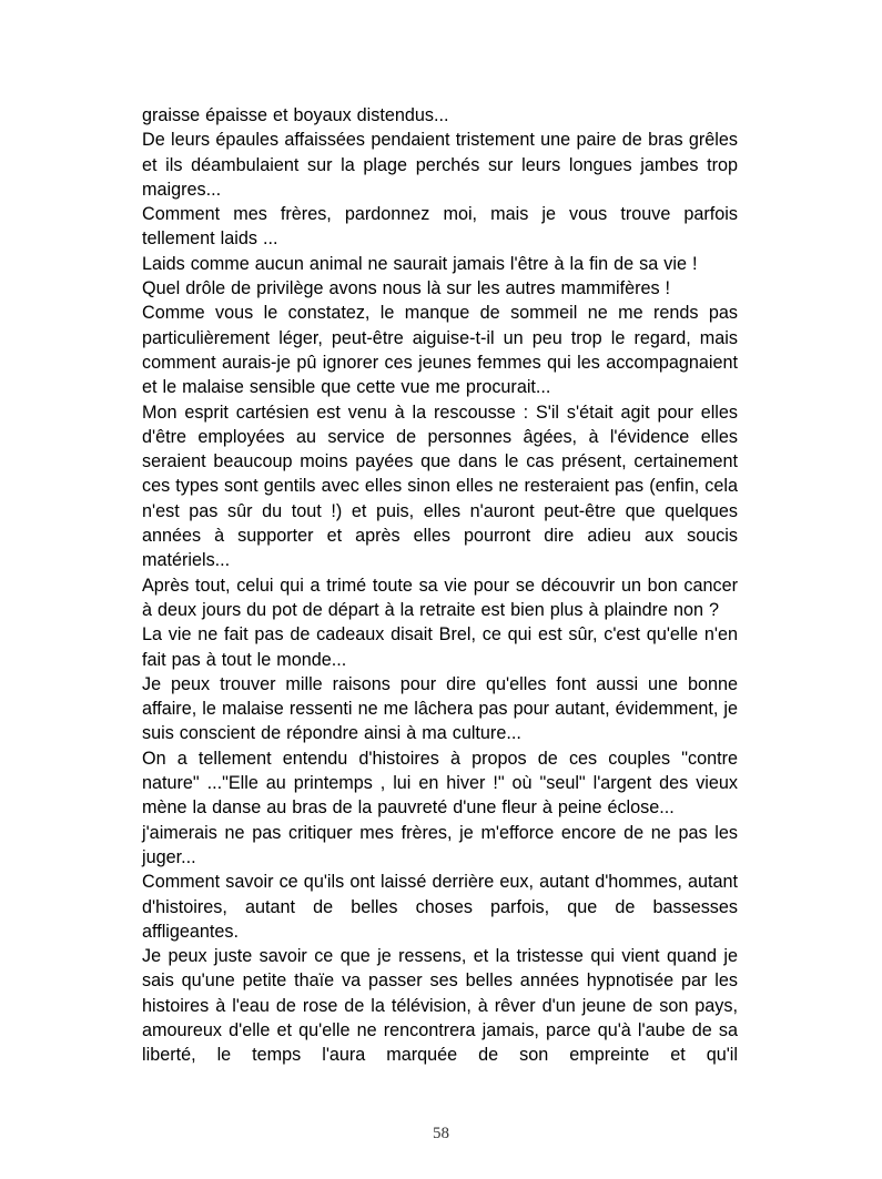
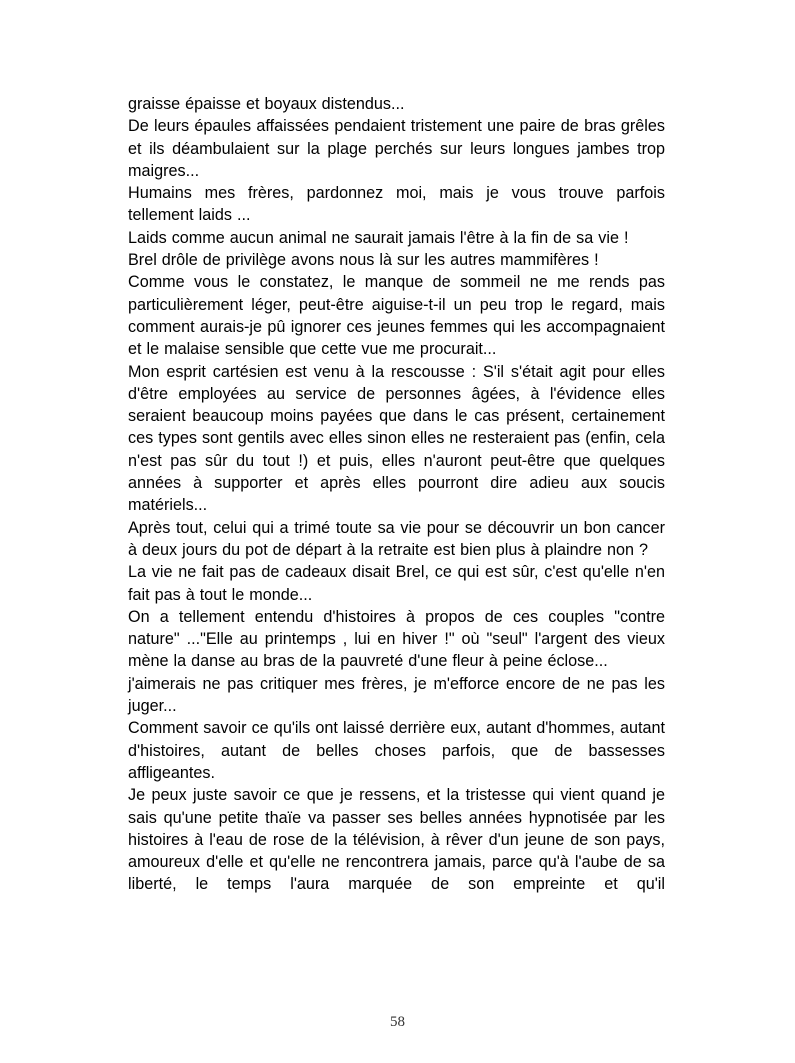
  graisse épaisse et boyaux distendus...
  De leurs épaules affaissées pendaient tristement une paire de bras grêles et ils déambulaient sur la plage perchés sur leurs longues jambes trop maigres...
- Comment mes frères, pardonnez moi, mais je vous trouve parfois tellement laids ...
+ Humains mes frères, pardonnez moi, mais je vous trouve parfois tellement laids ...
  Laids comme aucun animal ne saurait jamais l'être à la fin de sa vie !
- Quel drôle de privilège avons nous là sur les autres mammifères !
+ Brel drôle de privilège avons nous là sur les autres mammifères !
  Comme vous le constatez, le manque de sommeil ne me rends pas particulièrement léger, peut-être aiguise-t-il un peu trop le regard, mais comment aurais-je pû ignorer ces jeunes femmes qui les accompagnaient et le malaise sensible que cette vue me procurait...
  Mon esprit cartésien est venu à la rescousse : S'il s'était agit pour elles d'être employées au service de personnes âgées, à l'évidence elles seraient beaucoup moins payées que dans le cas présent, certainement ces types sont gentils avec elles sinon elles ne resteraient pas (enfin, cela n'est pas sûr du tout !) et puis, elles n'auront peut-être que quelques années à supporter et après elles pourront dire adieu aux soucis matériels...
  Après tout, celui qui a trimé toute sa vie pour se découvrir un bon cancer à deux jours du pot de départ à la retraite est bien plus à plaindre non ?
  La vie ne fait pas de cadeaux disait Brel, ce qui est sûr, c'est qu'elle n'en fait pas à tout le monde...
- Je peux trouver mille raisons pour dire qu'elles font aussi une bonne affaire, le malaise ressenti ne me lâchera pas pour autant, évidemment, je suis conscient de répondre ainsi à ma culture...
  On a tellement entendu d'histoires à propos de ces couples "contre nature" ..."Elle au printemps , lui en hiver !" où "seul" l'argent des vieux mène la danse au bras de la pauvreté d'une fleur à peine éclose...
  j'aimerais ne pas critiquer mes frères, je m'efforce encore de ne pas les juger...
  Comment savoir ce qu'ils ont laissé derrière eux, autant d'hommes, autant d'histoires, autant de belles choses parfois, que de bassesses affligeantes.
  Je peux juste savoir ce que je ressens, et la tristesse qui vient quand je sais qu'une petite thaïe va passer ses belles années hypnotisée par les histoires à l'eau de rose de la télévision, à rêver d'un jeune de son pays, amoureux d'elle et qu'elle ne rencontrera jamais, parce qu'à l'aube de sa liberté, le temps l'aura marquée de son empreinte et qu'il
  58
